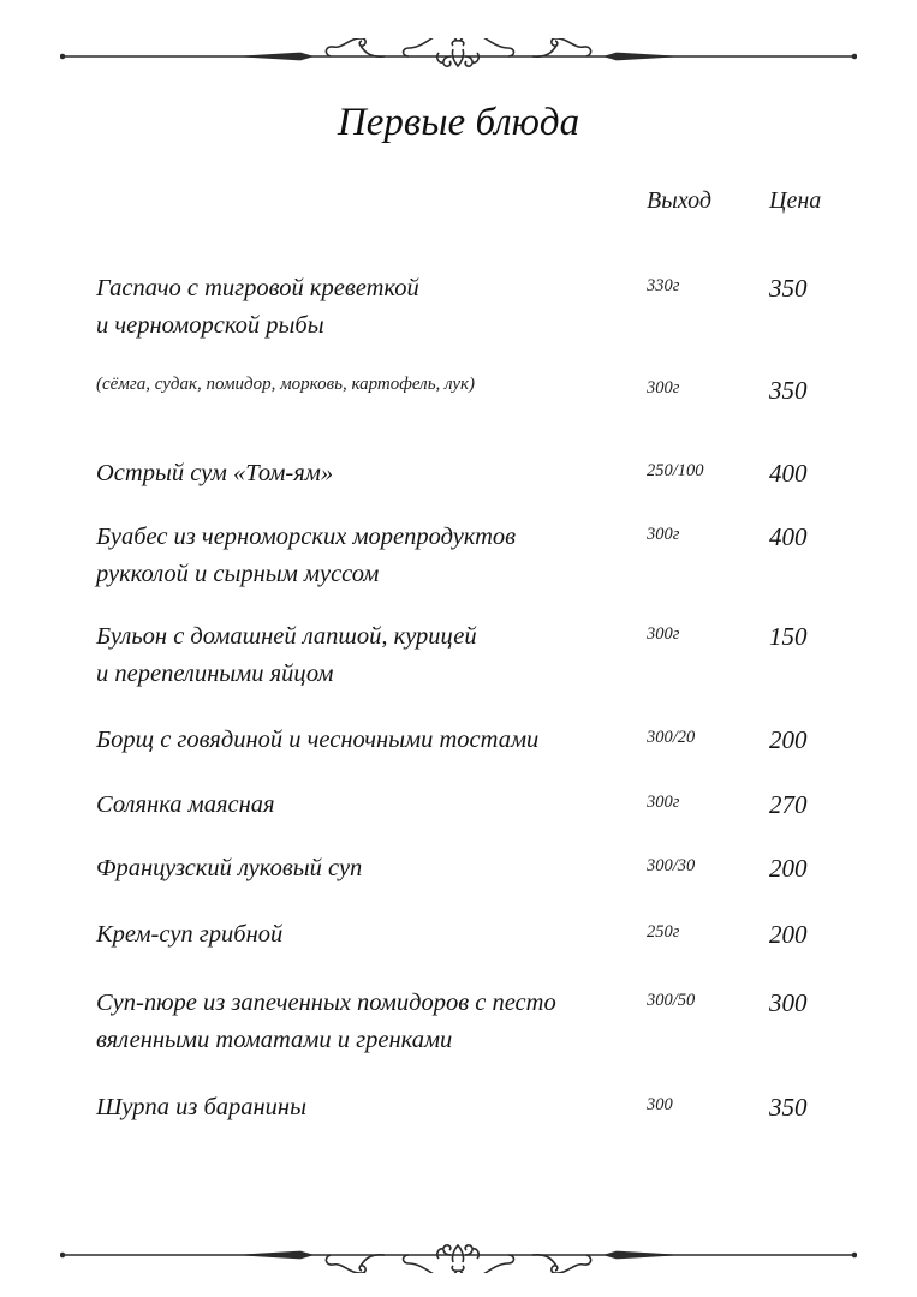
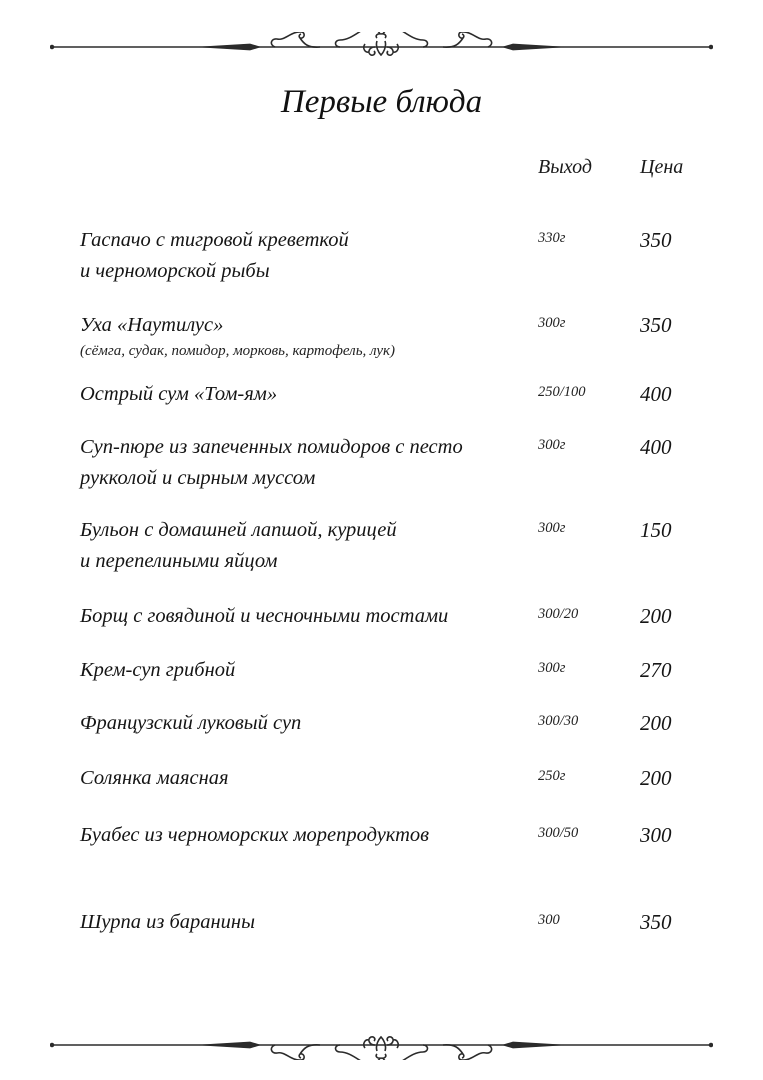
  Первые блюда
  Выход
  Цена
  Гаспачо с тигровой креветкой
  и черноморской рыбы
  330г
  350
+ Уха «Наутилус»
  (сёмга, судак, помидор, морковь, картофель, лук)
  300г
  350
  Острый сум «Том-ям»
  250/100
  400
- Буабес из черноморских морепродуктов
+ Суп-пюре из запеченных помидоров с песто
  рукколой и сырным муссом
  300г
  400
  Бульон с домашней лапшой, курицей
  и перепелиными яйцом
  300г
  150
  Борщ с говядиной и чесночными тостами
  300/20
  200
- Солянка маясная
+ Крем-суп грибной
  300г
  270
  Французский луковый суп
  300/30
  200
- Крем-суп грибной
+ Солянка маясная
  250г
  200
- Суп-пюре из запеченных помидоров с песто
+ Буабес из черноморских морепродуктов
- вяленными томатами и гренками
  300/50
  300
  Шурпа из баранины
  300
  350
